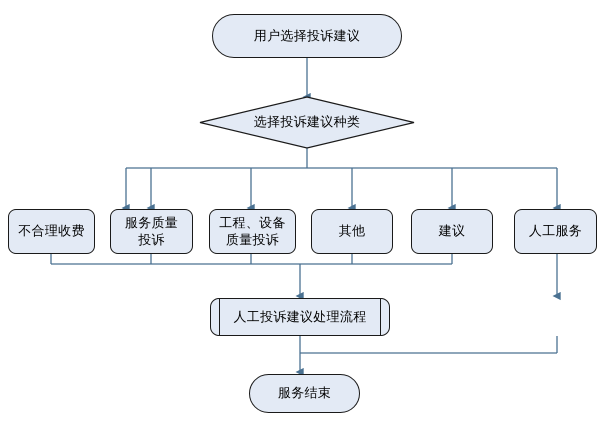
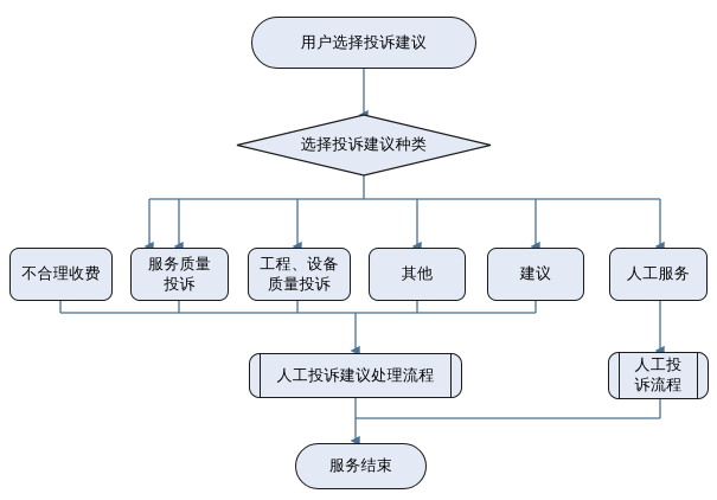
  用户选择投诉建议
  选择投诉建议种类
  不合理收费
  服务质量
  投诉
  工程、设备
  质量投诉
  其他
  建议
  人工服务
  人工投诉建议处理流程
+ 人工投
+ 诉流程
  服务结束
